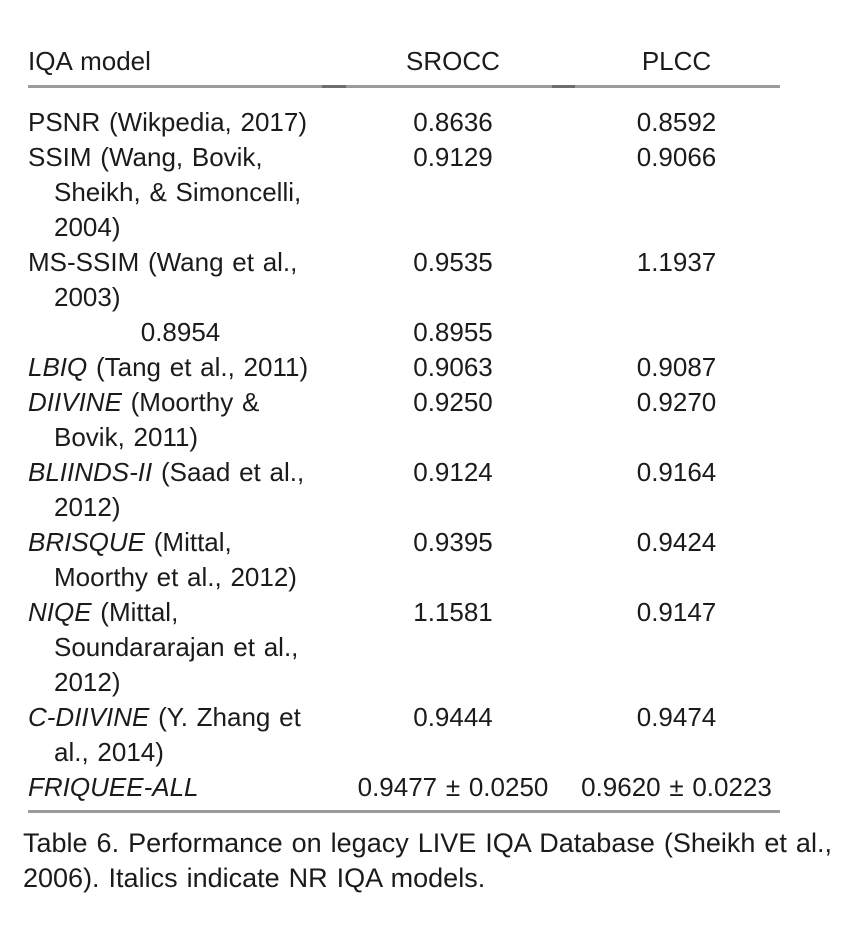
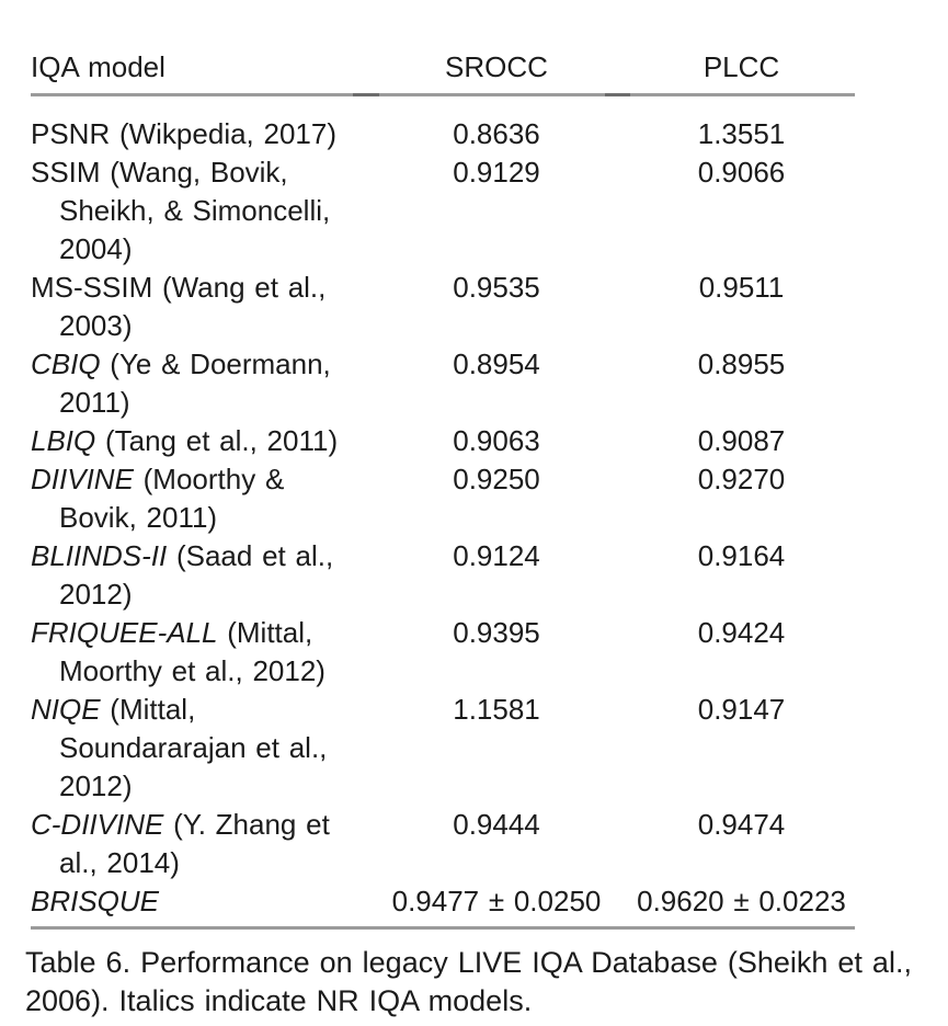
  IQA model
  SROCC
  PLCC
  PSNR (Wikpedia, 2017)
  0.8636
- 0.8592
+ 1.3551
  SSIM (Wang, Bovik,
  Sheikh, & Simoncelli,
  2004)
  0.9129
  0.9066
  MS-SSIM (Wang et al.,
  2003)
  0.9535
- 1.1937
+ 0.9511
+ CBIQ (Ye & Doermann,
+ 2011)
  0.8954
  0.8955
  LBIQ (Tang et al., 2011)
  0.9063
  0.9087
  DIIVINE (Moorthy &
  Bovik, 2011)
  0.9250
  0.9270
  BLIINDS-II (Saad et al.,
  2012)
  0.9124
  0.9164
- BRISQUE (Mittal,
+ FRIQUEE-ALL (Mittal,
  Moorthy et al., 2012)
  0.9395
  0.9424
  NIQE (Mittal,
  Soundararajan et al.,
  2012)
  1.1581
  0.9147
  C-DIIVINE (Y. Zhang et
  al., 2014)
  0.9444
  0.9474
- FRIQUEE-ALL
+ BRISQUE
  0.9477 ± 0.0250
  0.9620 ± 0.0223
  Table 6. Performance on legacy LIVE IQA Database (Sheikh et al.,
  2006). Italics indicate NR IQA models.
